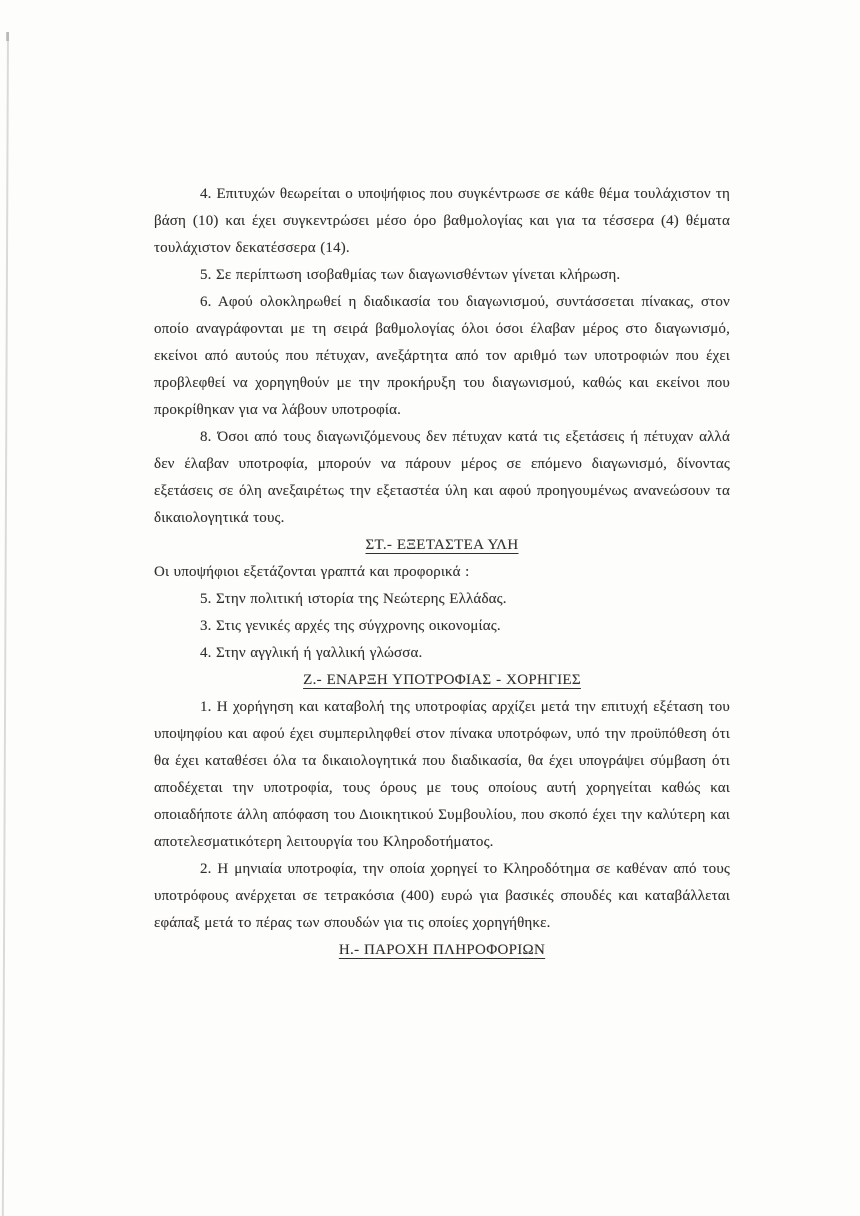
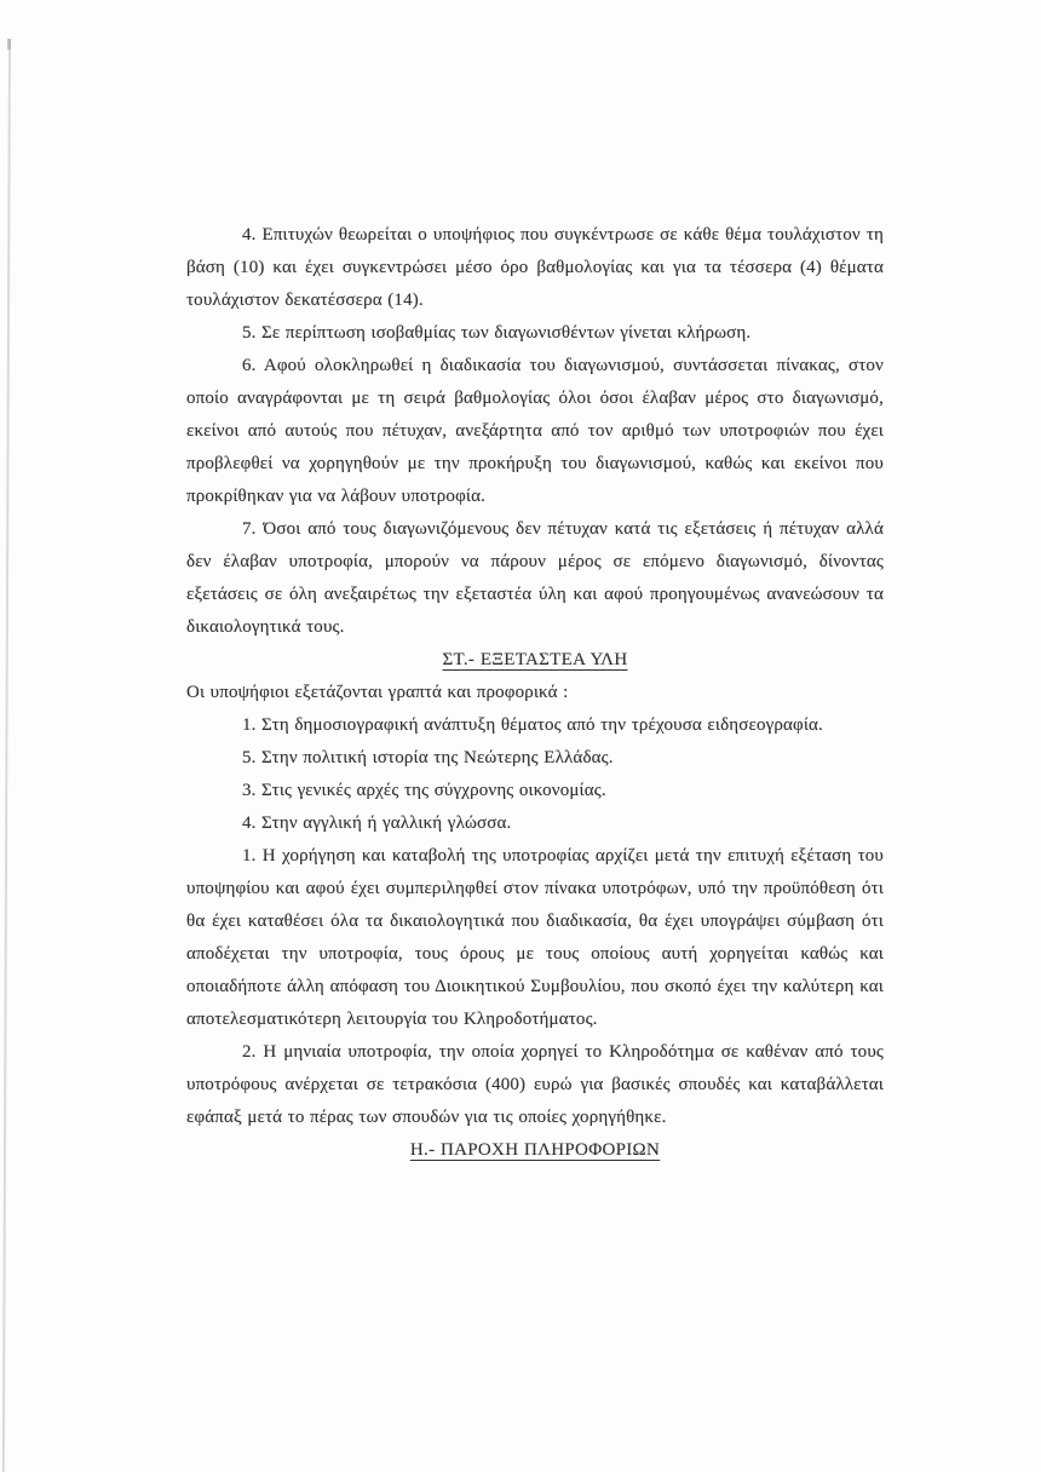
  4. Επιτυχών θεωρείται ο υποψήφιος που συγκέντρωσε σε κάθε θέμα τουλάχιστον τη βάση (10) και έχει συγκεντρώσει μέσο όρο βαθμολογίας και για τα τέσσερα (4) θέματα τουλάχιστον δεκατέσσερα (14).
  5. Σε περίπτωση ισοβαθμίας των διαγωνισθέντων γίνεται κλήρωση.
  6. Αφού ολοκληρωθεί η διαδικασία του διαγωνισμού, συντάσσεται πίνακας, στον οποίο αναγράφονται με τη σειρά βαθμολογίας όλοι όσοι έλαβαν μέρος στο διαγωνισμό, εκείνοι από αυτούς που πέτυχαν, ανεξάρτητα από τον αριθμό των υποτροφιών που έχει προβλεφθεί να χορηγηθούν με την προκήρυξη του διαγωνισμού, καθώς και εκείνοι που προκρίθηκαν για να λάβουν υποτροφία.
- 8. Όσοι από τους διαγωνιζόμενους δεν πέτυχαν κατά τις εξετάσεις ή πέτυχαν αλλά δεν έλαβαν υποτροφία, μπορούν να πάρουν μέρος σε επόμενο διαγωνισμό, δίνοντας εξετάσεις σε όλη ανεξαιρέτως την εξεταστέα ύλη και αφού προηγουμένως ανανεώσουν τα δικαιολογητικά τους.
+ 7. Όσοι από τους διαγωνιζόμενους δεν πέτυχαν κατά τις εξετάσεις ή πέτυχαν αλλά δεν έλαβαν υποτροφία, μπορούν να πάρουν μέρος σε επόμενο διαγωνισμό, δίνοντας εξετάσεις σε όλη ανεξαιρέτως την εξεταστέα ύλη και αφού προηγουμένως ανανεώσουν τα δικαιολογητικά τους.
  ΣΤ.- ΕΞΕΤΑΣΤΕΑ ΥΛΗ
  Οι υποψήφιοι εξετάζονται γραπτά και προφορικά :
+ 1. Στη δημοσιογραφική ανάπτυξη θέματος από την τρέχουσα ειδησεογραφία.
  5. Στην πολιτική ιστορία της Νεώτερης Ελλάδας.
  3. Στις γενικές αρχές της σύγχρονης οικονομίας.
  4. Στην αγγλική ή γαλλική γλώσσα.
- Ζ.- ΕΝΑΡΞΗ ΥΠΟΤΡΟΦΙΑΣ - ΧΟΡΗΓΙΕΣ
  1. Η χορήγηση και καταβολή της υποτροφίας αρχίζει μετά την επιτυχή εξέταση του υποψηφίου και αφού έχει συμπεριληφθεί στον πίνακα υποτρόφων, υπό την προϋπόθεση ότι θα έχει καταθέσει όλα τα δικαιολογητικά που διαδικασία, θα έχει υπογράψει σύμβαση ότι αποδέχεται την υποτροφία, τους όρους με τους οποίους αυτή χορηγείται καθώς και οποιαδήποτε άλλη απόφαση του Διοικητικού Συμβουλίου, που σκοπό έχει την καλύτερη και αποτελεσματικότερη λειτουργία του Κληροδοτήματος.
  2. Η μηνιαία υποτροφία, την οποία χορηγεί το Κληροδότημα σε καθέναν από τους υποτρόφους ανέρχεται σε τετρακόσια (400) ευρώ για βασικές σπουδές και καταβάλλεται εφάπαξ μετά το πέρας των σπουδών για τις οποίες χορηγήθηκε.
  Η.- ΠΑΡΟΧΗ ΠΛΗΡΟΦΟΡΙΩΝ
